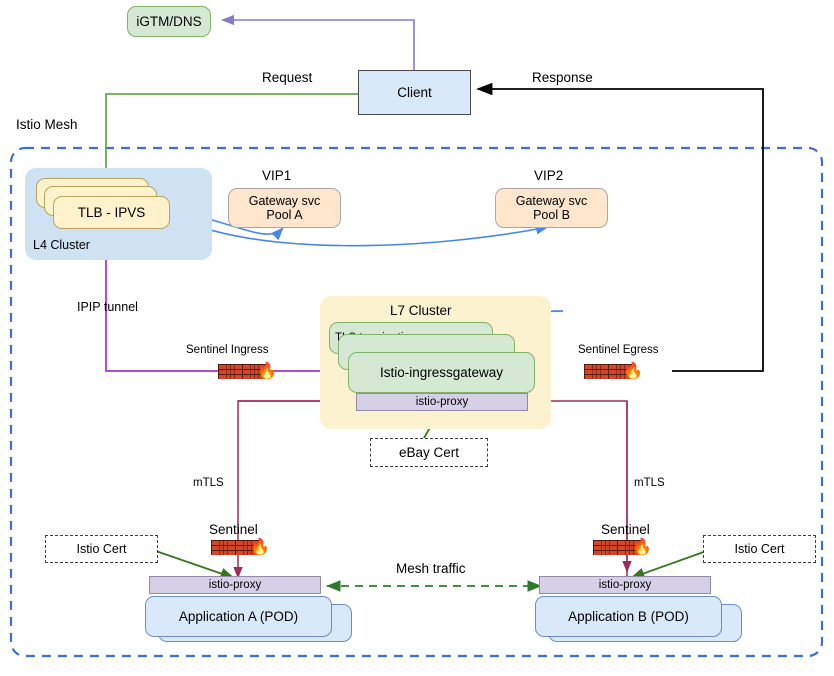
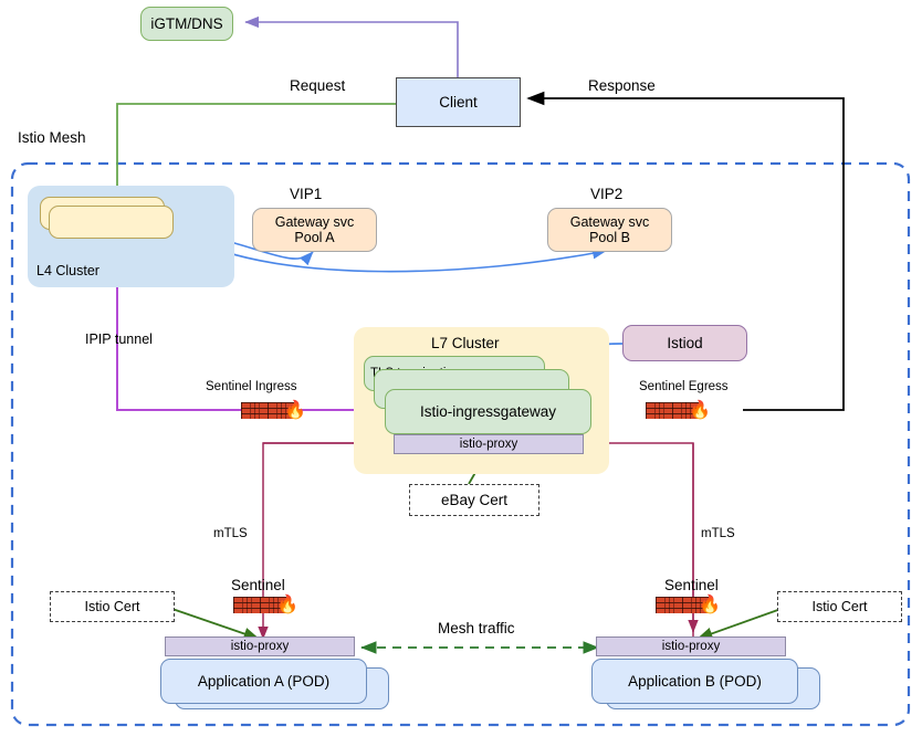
  iGTM/DNS
  Client
  Request
  Response
  Istio Mesh
- TLB - IPVS
  L4 Cluster
  VIP1
  Gateway svc
  Pool A
  VIP2
  Gateway svc
  Pool B
  IPIP tunnel
  L7 Cluster
  Istio-ingressgateway
  istio-proxy
+ Istiod
  Sentinel Ingress
  🔥
  Sentinel Egress
  🔥
  eBay Cert
  mTLS
  mTLS
  Sentinel
  🔥
  Sentinel
  🔥
  Istio Cert
  Istio Cert
  Mesh traffic
  istio-proxy
  Application A (POD)
  istio-proxy
  Application B (POD)
